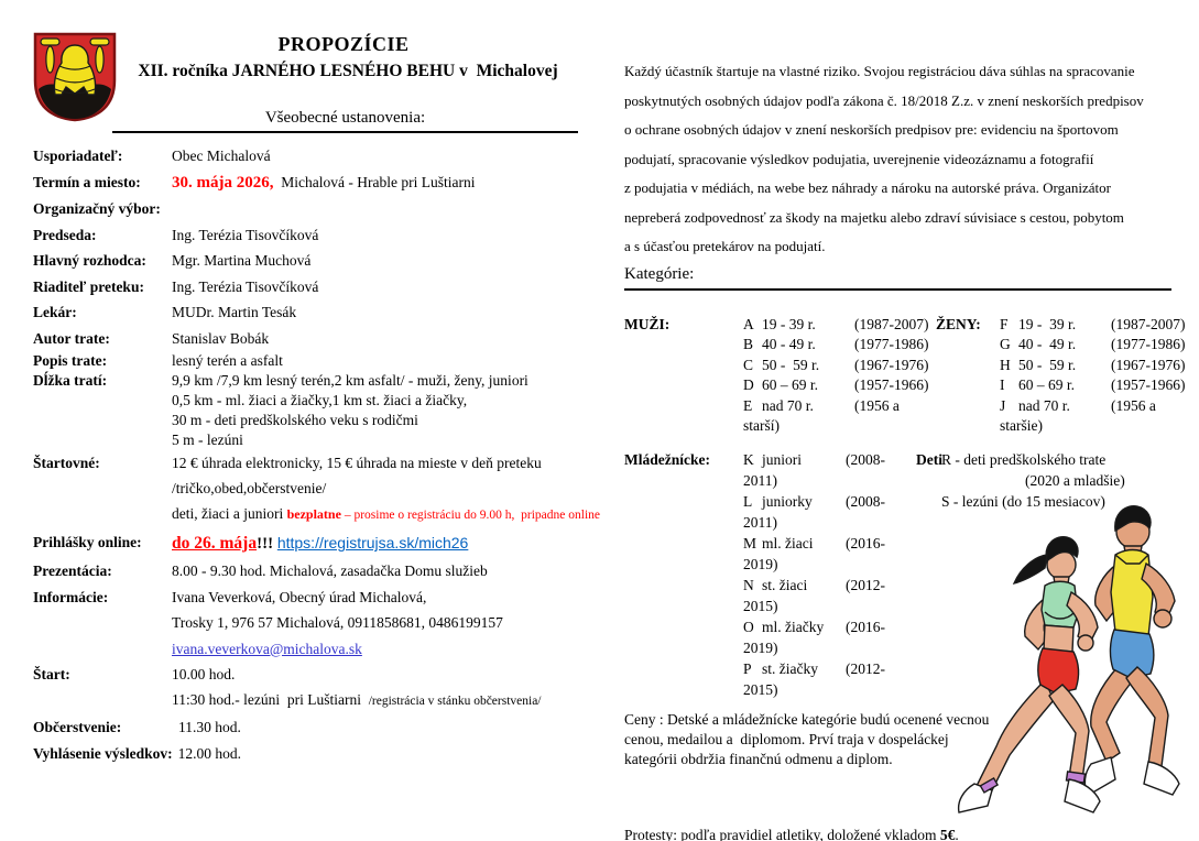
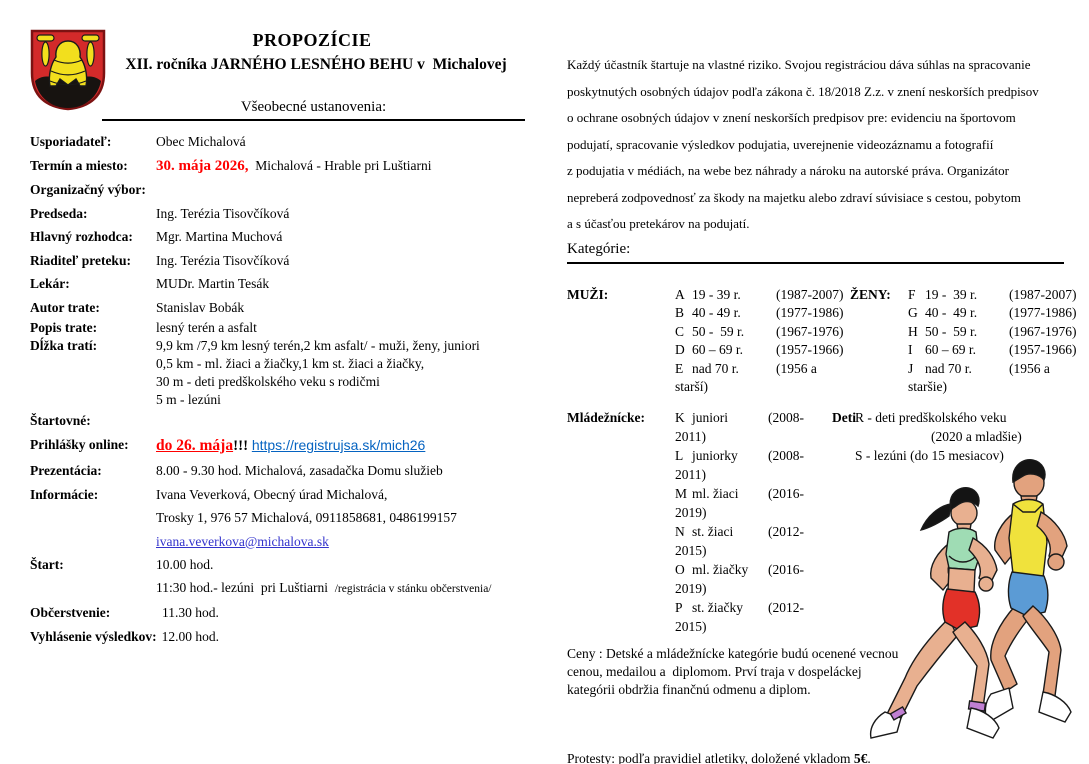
  PROPOZÍCIE
  XII. ročníka JARNÉHO LESNÉHO BEHU v Michalovej
  Všeobecné ustanovenia:
  Usporiadateľ:
  Obec Michalová
  Termín a miesto:
  30. mája 2026, Michalová - Hrable pri Luštiarni
  Organizačný výbor:
  Predseda:
  Ing. Terézia Tisovčíková
  Hlavný rozhodca:
  Mgr. Martina Muchová
  Riaditeľ preteku:
  Ing. Terézia Tisovčíková
  Lekár:
  MUDr. Martin Tesák
  Autor trate:
  Stanislav Bobák
  Popis trate:
  lesný terén a asfalt
  Dĺžka tratí:
  9,9 km /7,9 km lesný terén,2 km asfalt/ - muži, ženy, juniori
  0,5 km - ml. žiaci a žiačky,1 km st. žiaci a žiačky,
  30 m - deti predškolského veku s rodičmi
  5 m - lezúni
  Štartovné:
- 12 € úhrada elektronicky, 15 € úhrada na mieste v deň preteku
- /tričko,obed,občerstvenie/
- deti, žiaci a juniori bezplatne – prosime o registráciu do 9.00 h, pripadne online
  Prihlášky online:
  do 26. mája!!! https://registrujsa.sk/mich26
  Prezentácia:
  8.00 - 9.30 hod. Michalová, zasadačka Domu služieb
  Informácie:
  Ivana Veverková, Obecný úrad Michalová,
  Trosky 1, 976 57 Michalová, 0911858681, 0486199157
  ivana.veverkova@michalova.sk
  Štart:
  10.00 hod.
  11:30 hod.- lezúni pri Luštiarni /registrácia v stánku občerstvenia/
  Občerstvenie:
  11.30 hod.
  Vyhlásenie výsledkov:
  12.00 hod.
  Každý účastník štartuje na vlastné riziko. Svojou registráciou dáva súhlas na spracovanie
  poskytnutých osobných údajov podľa zákona č. 18/2018 Z.z. v znení neskorších predpisov
  o ochrane osobných údajov v znení neskorších predpisov pre: evidenciu na športovom
  podujatí, spracovanie výsledkov podujatia, uverejnenie videozáznamu a fotografií
  z podujatia v médiách, na webe bez náhrady a nároku na autorské práva. Organizátor
  nepreberá zodpovednosť za škody na majetku alebo zdraví súvisiace s cestou, pobytom
  a s účasťou pretekárov na podujatí.
  Kategórie:
  MUŽI:
  A 19 - 39 r. (1987-2007)
  B 40 - 49 r. (1977-1986)
  C 50 - 59 r. (1967-1976)
  D 60 – 69 r. (1957-1966)
  E nad 70 r. (1956 a starší)
  ŽENY:
  F 19 - 39 r. (1987-2007)
  G 40 - 49 r. (1977-1986)
  H 50 - 59 r. (1967-1976)
  I 60 – 69 r. (1957-1966)
  J nad 70 r. (1956 a staršie)
  Mládežnícke:
  K juniori (2008-2011)
  L juniorky (2008-2011)
  M ml. žiaci (2016-2019)
  N st. žiaci (2012-2015)
  O ml. žiačky (2016-2019)
  P st. žiačky (2012-2015)
  Deti
- R - deti predškolského trate
+ R - deti predškolského veku
  (2020 a mladšie)
  S - lezúni (do 15 mesiacov)
  Ceny : Detské a mládežnícke kategórie budú ocenené vecnou
  cenou, medailou a diplomom. Prví traja v dospeláckej
  kategórii obdržia finančnú odmenu a diplom.
  Protesty: podľa pravidiel atletiky, doložené vkladom 5€.
